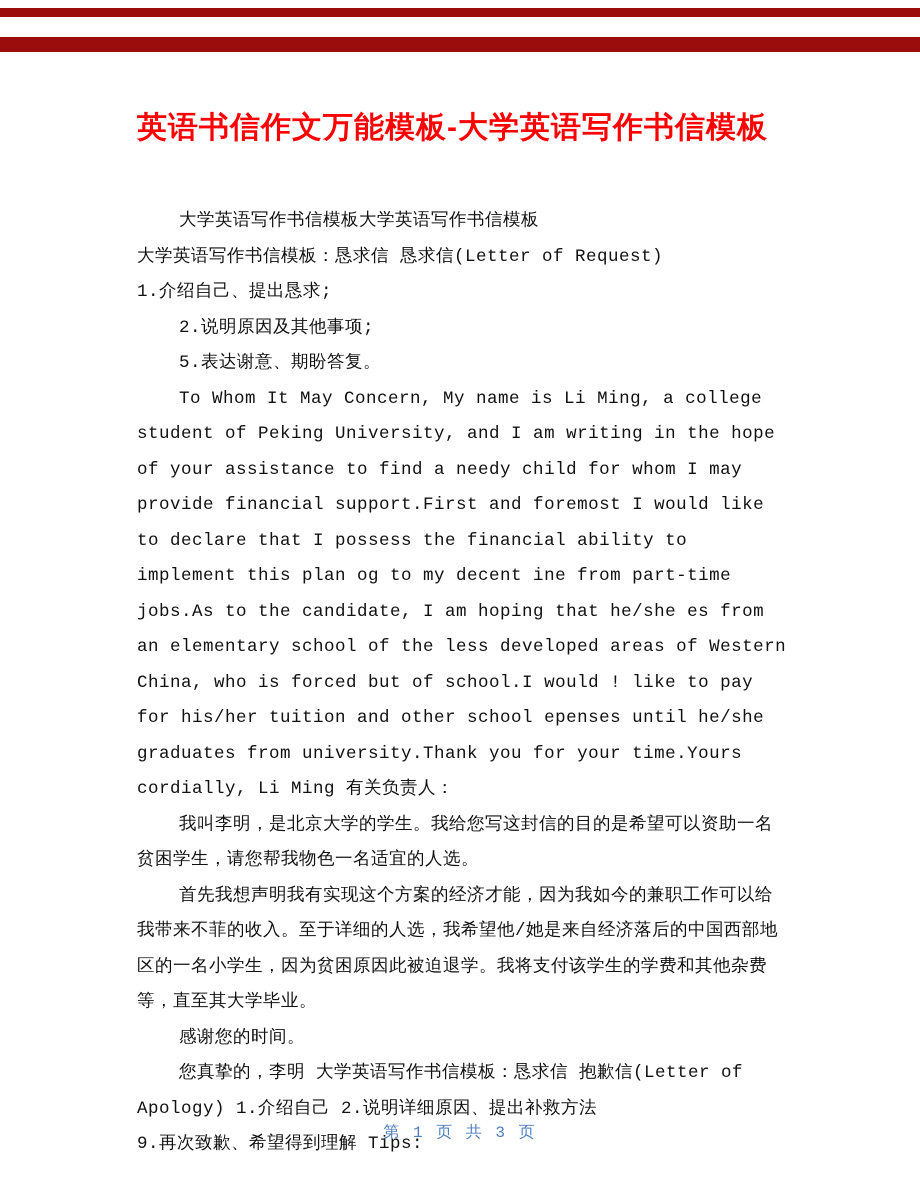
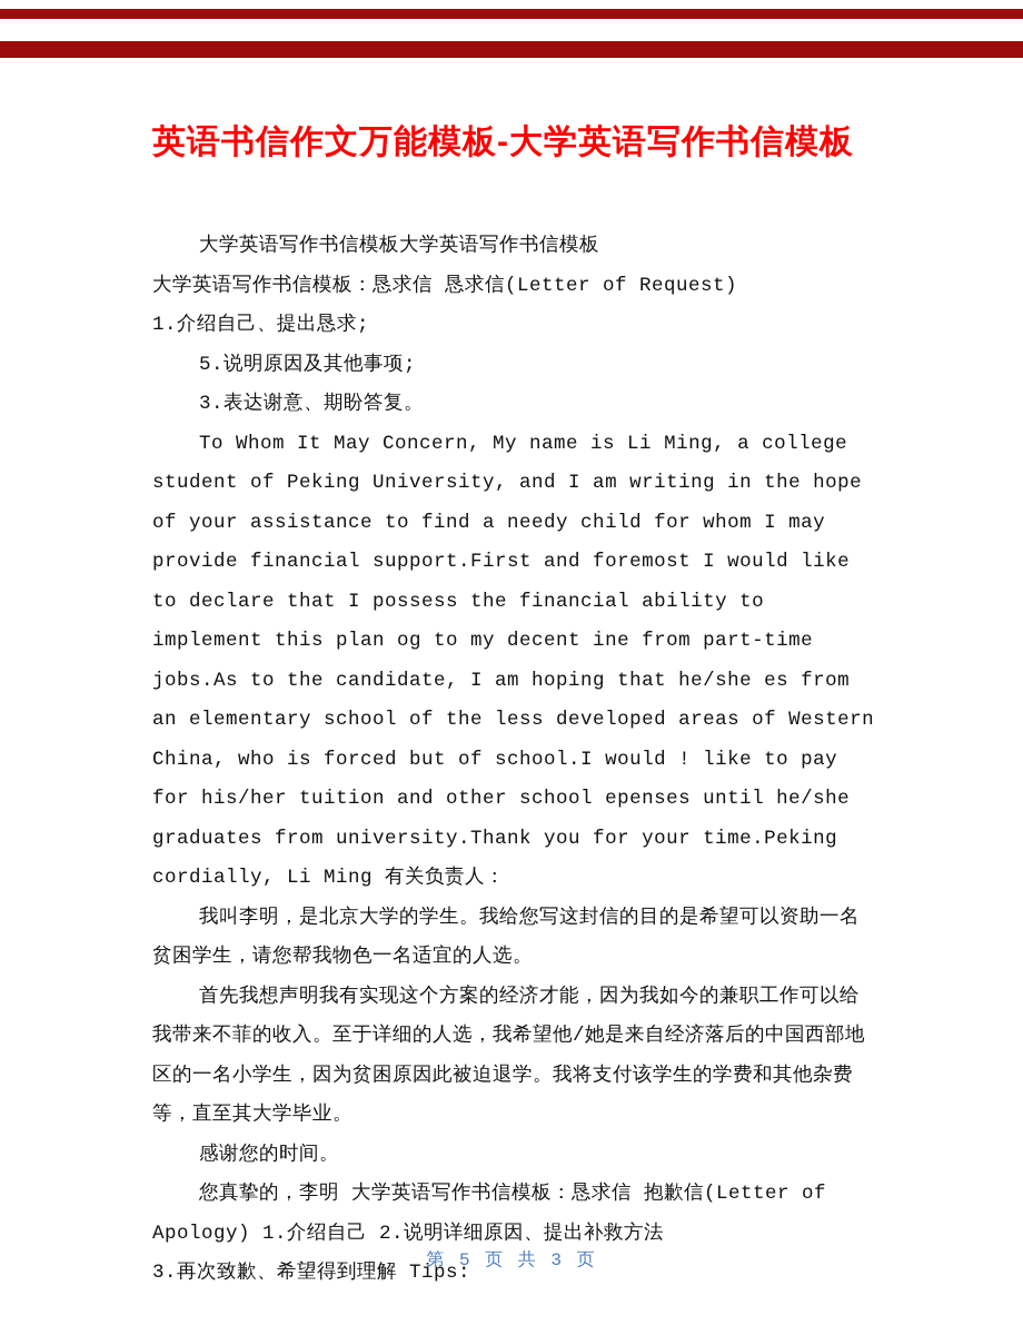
  英语书信作文万能模板-大学英语写作书信模板
  大学英语写作书信模板大学英语写作书信模板
  大学英语写作书信模板：恳求信 恳求信(Letter of Request)
  1.介绍自己、提出恳求;
- 2.说明原因及其他事项;
+ 5.说明原因及其他事项;
- 5.表达谢意、期盼答复。
+ 3.表达谢意、期盼答复。
- To Whom It May Concern, My name is Li Ming, a college student of Peking University, and I am writing in the hope of your assistance to find a needy child for whom I may provide financial support.First and foremost I would like to declare that I possess the financial ability to implement this plan og to my decent ine from part-time jobs.As to the candidate, I am hoping that he/she es from an elementary school of the less developed areas of Western China, who is forced but of school.I would ! like to pay for his/her tuition and other school epenses until he/she graduates from university.Thank you for your time.Yours cordially, Li Ming 有关负责人：
+ To Whom It May Concern, My name is Li Ming, a college student of Peking University, and I am writing in the hope of your assistance to find a needy child for whom I may provide financial support.First and foremost I would like to declare that I possess the financial ability to implement this plan og to my decent ine from part-time jobs.As to the candidate, I am hoping that he/she es from an elementary school of the less developed areas of Western China, who is forced but of school.I would ! like to pay for his/her tuition and other school epenses until he/she graduates from university.Thank you for your time.Peking cordially, Li Ming 有关负责人：
  我叫李明，是北京大学的学生。我给您写这封信的目的是希望可以资助一名贫困学生，请您帮我物色一名适宜的人选。
  首先我想声明我有实现这个方案的经济才能，因为我如今的兼职工作可以给我带来不菲的收入。至于详细的人选，我希望他/她是来自经济落后的中国西部地区的一名小学生，因为贫困原因此被迫退学。我将支付该学生的学费和其他杂费等，直至其大学毕业。
  感谢您的时间。
  您真挚的，李明 大学英语写作书信模板：恳求信 抱歉信(Letter of Apology) 1.介绍自己 2.说明详细原因、提出补救方法
- 9.再次致歉、希望得到理解 Tips:
+ 3.再次致歉、希望得到理解 Tips:
- 第 1 页 共 3 页
+ 第 5 页 共 3 页
